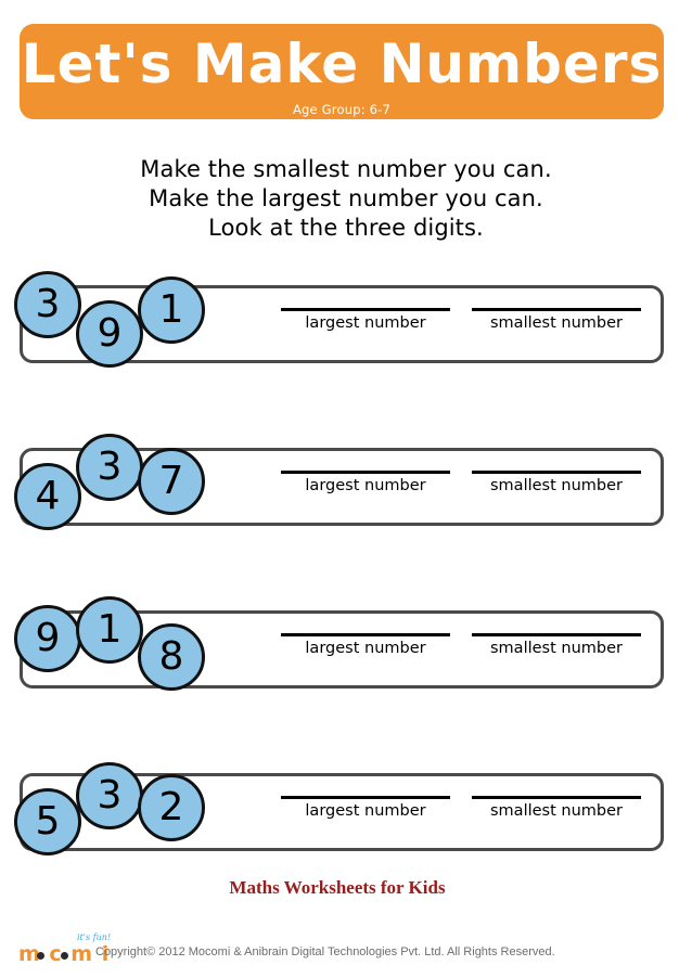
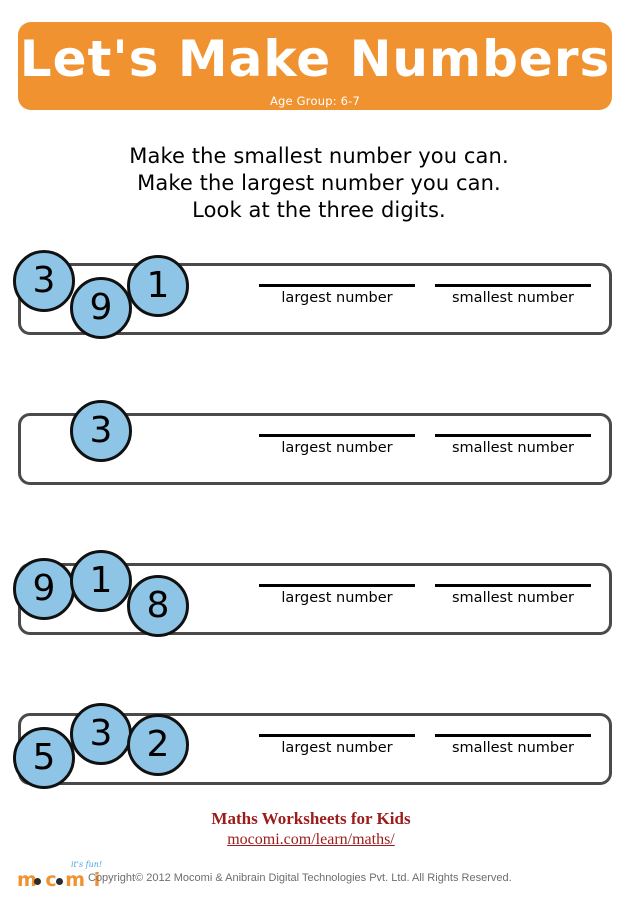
  Let's Make Numbers
  Age Group: 6-7
  Make the smallest number you can.
  Make the largest number you can.
  Look at the three digits.
  3
  9
  1
  largest number
  smallest number
- 4
  3
- 7
  largest number
  smallest number
  9
  1
  8
  largest number
  smallest number
  5
  3
  2
  largest number
  smallest number
  Maths Worksheets for Kids
+ mocomi.com/learn/maths/
  m c m i
  it's fun!
  Copyright© 2012 Mocomi & Anibrain Digital Technologies Pvt. Ltd. All Rights Reserved.
